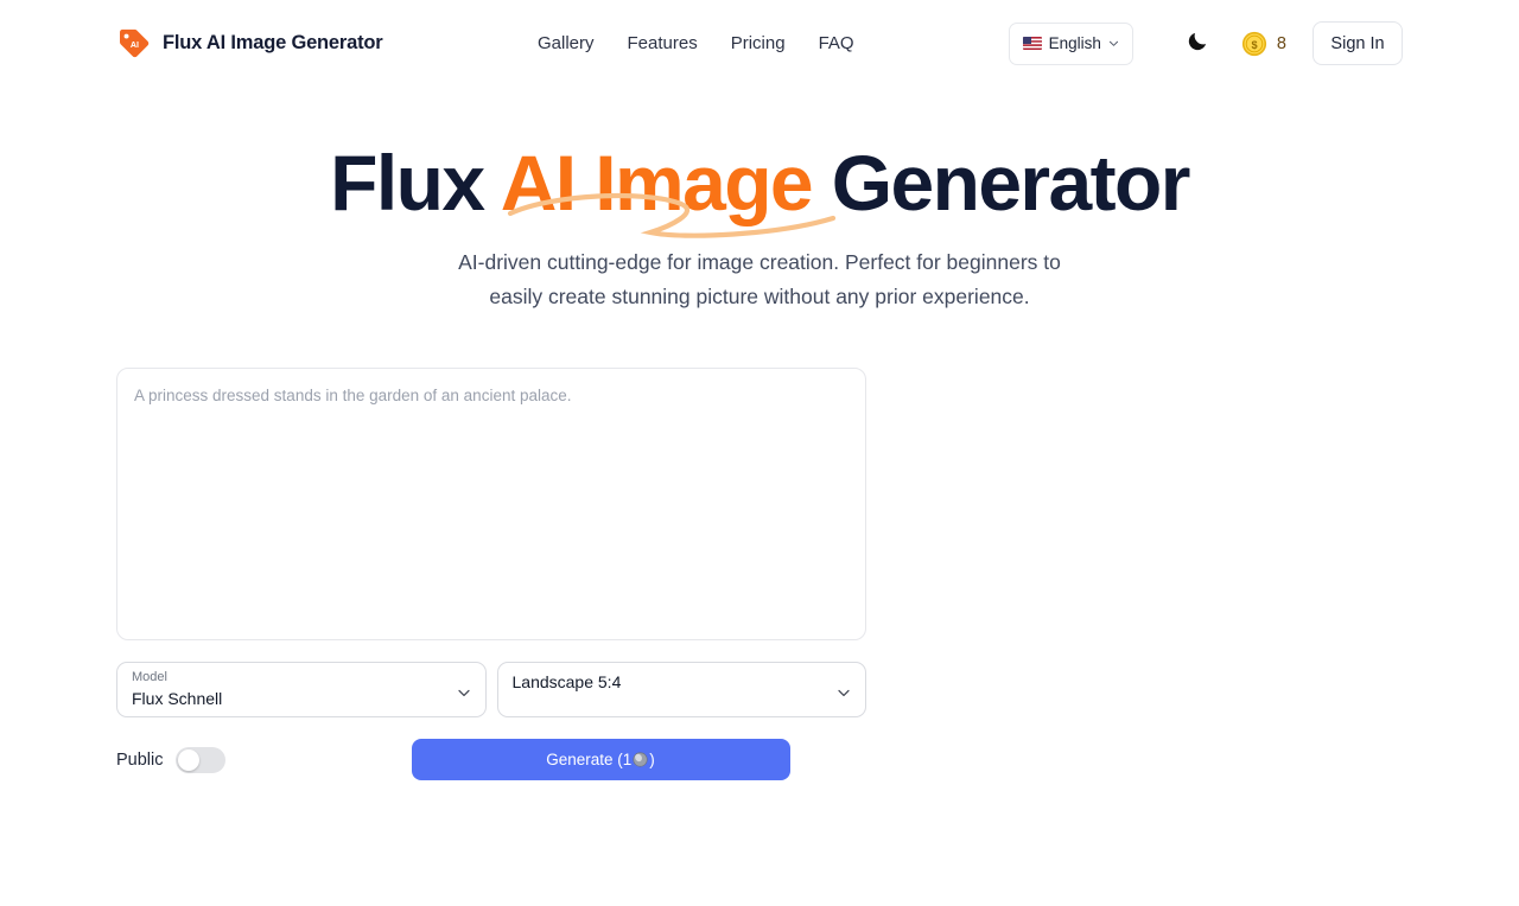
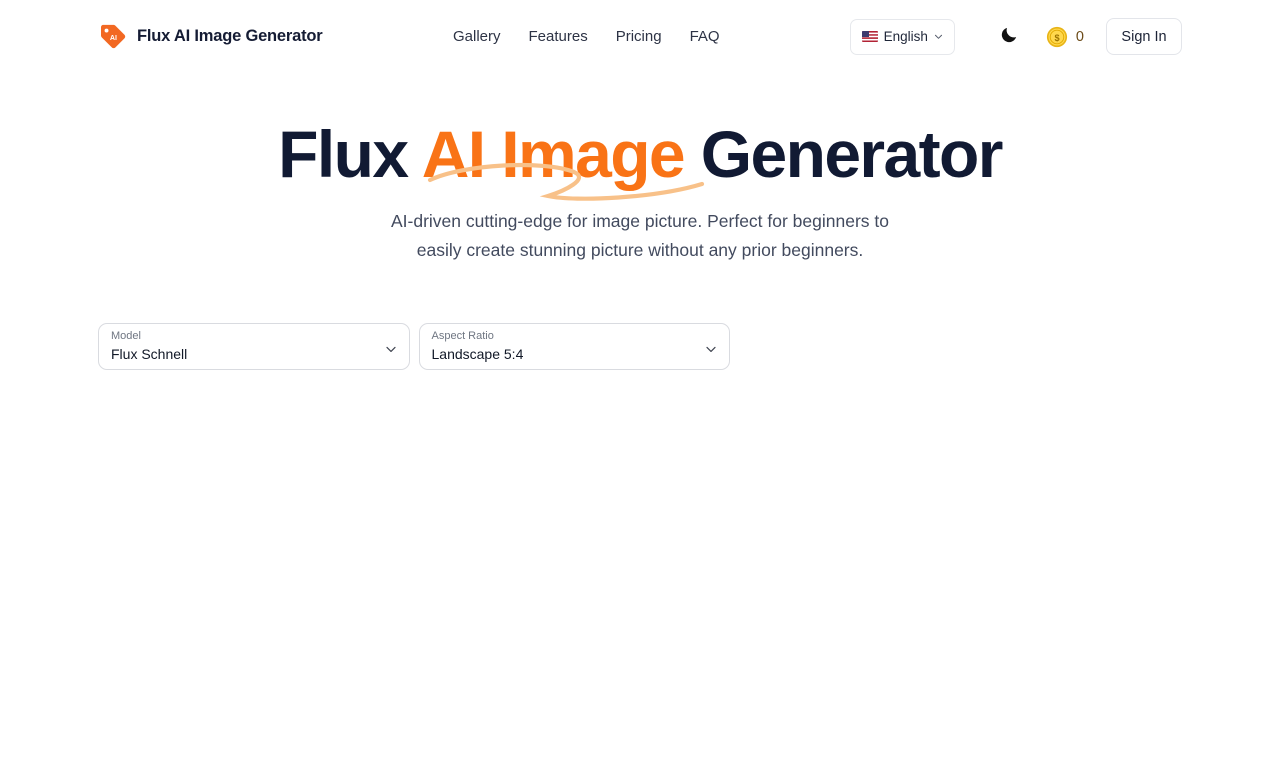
  AI
  Flux AI Image Generator
  Gallery
  Features
  Pricing
  FAQ
  English
  $
- 8
+ 0
  Sign In
  Flux AI Image Generator
- AI-driven cutting-edge for image creation. Perfect for beginners to
+ AI-driven cutting-edge for image picture. Perfect for beginners to
- easily create stunning picture without any prior experience.
+ easily create stunning picture without any prior beginners.
- A princess dressed stands in the garden of an ancient palace.
  Model
  Flux Schnell
+ Aspect Ratio
  Landscape 5:4
- Public
- Generate (1
- )
